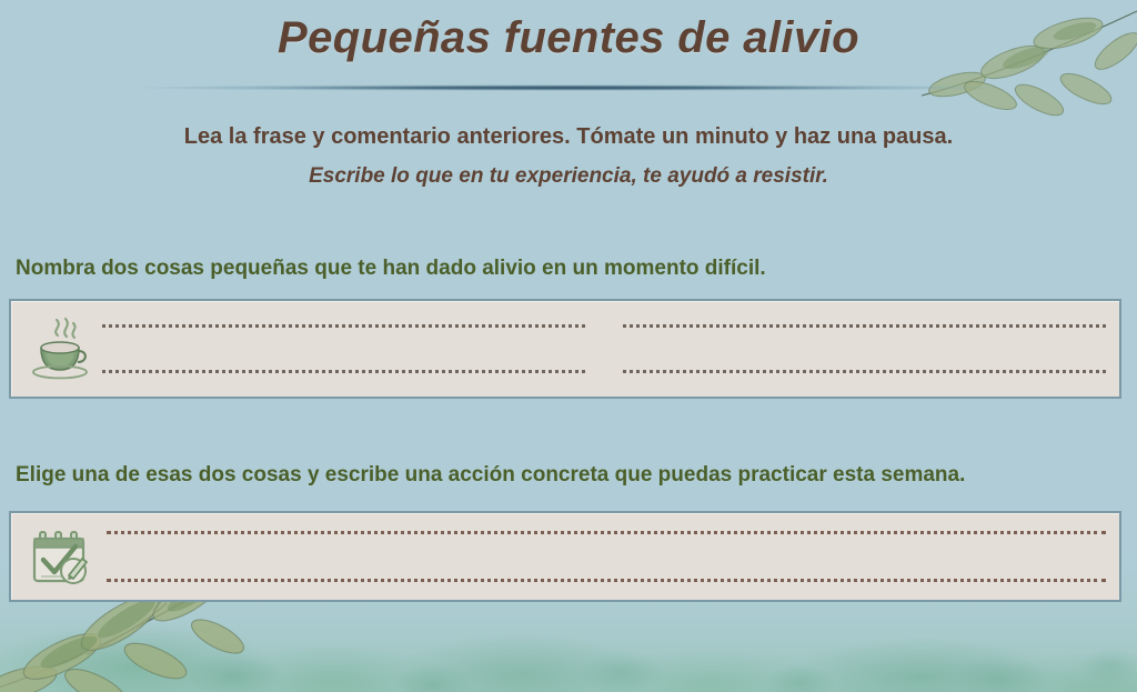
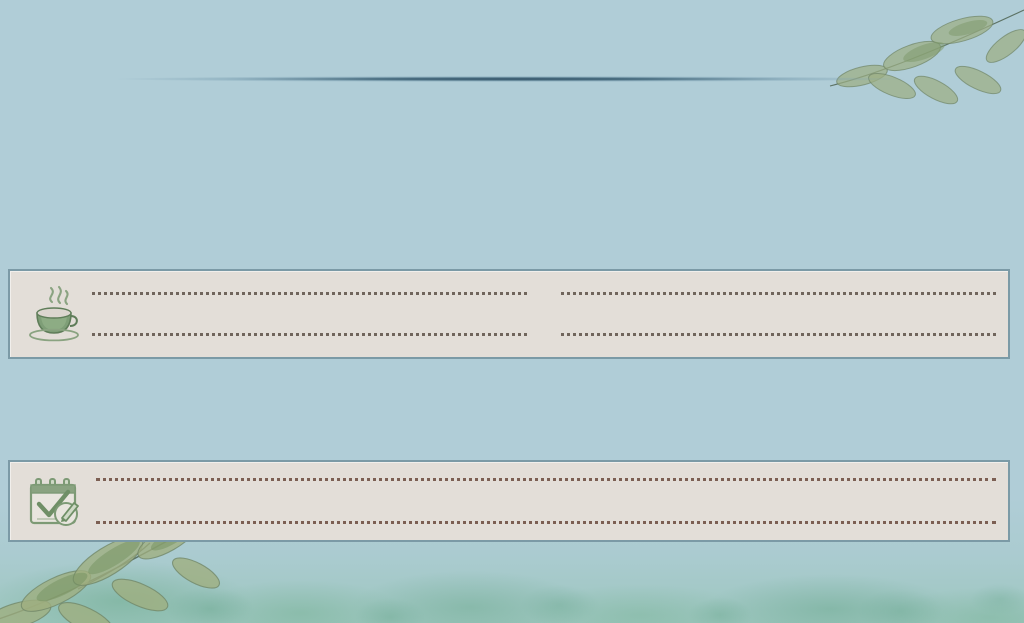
- Pequeñas fuentes de alivio
- Lea la frase y comentario anteriores. Tómate un minuto y haz una pausa.
- Escribe lo que en tu experiencia, te ayudó a resistir.
- Nombra dos cosas pequeñas que te han dado alivio en un momento difícil.
- Elige una de esas dos cosas y escribe una acción concreta que puedas practicar esta semana.
